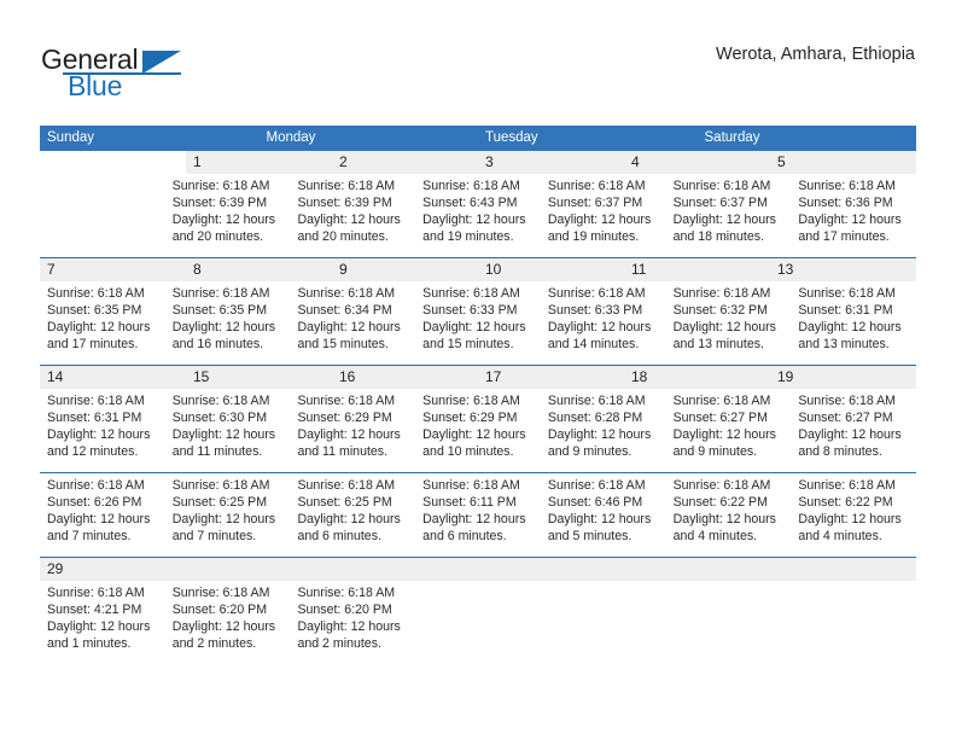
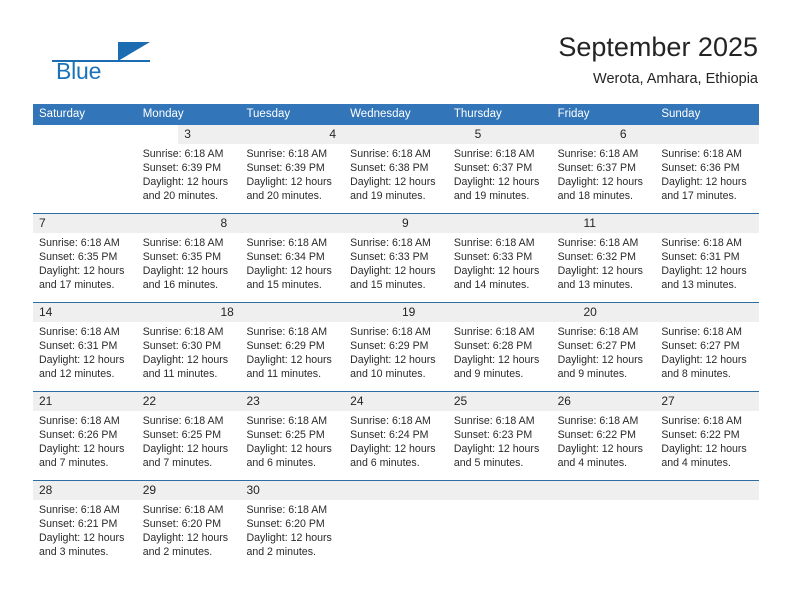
- General
  Blue
+ September 2025
  Werota, Amhara, Ethiopia
- Sunday
+ Saturday
  Monday
  Tuesday
+ Wednesday
+ Thursday
+ Friday
- Saturday
+ Sunday
- 1
- 2
  3
  4
  5
+ 6
  Sunrise: 6:18 AM
  Sunset: 6:39 PM
  Daylight: 12 hours
  and 20 minutes.
  Sunrise: 6:18 AM
  Sunset: 6:39 PM
  Daylight: 12 hours
  and 20 minutes.
  Sunrise: 6:18 AM
- Sunset: 6:43 PM
+ Sunset: 6:38 PM
  Daylight: 12 hours
  and 19 minutes.
  Sunrise: 6:18 AM
  Sunset: 6:37 PM
  Daylight: 12 hours
  and 19 minutes.
  Sunrise: 6:18 AM
  Sunset: 6:37 PM
  Daylight: 12 hours
  and 18 minutes.
  Sunrise: 6:18 AM
  Sunset: 6:36 PM
  Daylight: 12 hours
  and 17 minutes.
  7
  8
  9
- 10
  11
- 13
  Sunrise: 6:18 AM
  Sunset: 6:35 PM
  Daylight: 12 hours
  and 17 minutes.
  Sunrise: 6:18 AM
  Sunset: 6:35 PM
  Daylight: 12 hours
  and 16 minutes.
  Sunrise: 6:18 AM
  Sunset: 6:34 PM
  Daylight: 12 hours
  and 15 minutes.
  Sunrise: 6:18 AM
  Sunset: 6:33 PM
  Daylight: 12 hours
  and 15 minutes.
  Sunrise: 6:18 AM
  Sunset: 6:33 PM
  Daylight: 12 hours
  and 14 minutes.
  Sunrise: 6:18 AM
  Sunset: 6:32 PM
  Daylight: 12 hours
  and 13 minutes.
  Sunrise: 6:18 AM
  Sunset: 6:31 PM
  Daylight: 12 hours
  and 13 minutes.
  14
- 15
- 16
- 17
  18
  19
+ 20
  Sunrise: 6:18 AM
  Sunset: 6:31 PM
  Daylight: 12 hours
  and 12 minutes.
  Sunrise: 6:18 AM
  Sunset: 6:30 PM
  Daylight: 12 hours
  and 11 minutes.
  Sunrise: 6:18 AM
  Sunset: 6:29 PM
  Daylight: 12 hours
  and 11 minutes.
  Sunrise: 6:18 AM
  Sunset: 6:29 PM
  Daylight: 12 hours
  and 10 minutes.
  Sunrise: 6:18 AM
  Sunset: 6:28 PM
  Daylight: 12 hours
  and 9 minutes.
  Sunrise: 6:18 AM
  Sunset: 6:27 PM
  Daylight: 12 hours
  and 9 minutes.
  Sunrise: 6:18 AM
  Sunset: 6:27 PM
  Daylight: 12 hours
  and 8 minutes.
+ 21
+ 22
+ 23
+ 24
+ 25
+ 26
+ 27
  Sunrise: 6:18 AM
  Sunset: 6:26 PM
  Daylight: 12 hours
  and 7 minutes.
  Sunrise: 6:18 AM
  Sunset: 6:25 PM
  Daylight: 12 hours
  and 7 minutes.
  Sunrise: 6:18 AM
  Sunset: 6:25 PM
  Daylight: 12 hours
  and 6 minutes.
  Sunrise: 6:18 AM
- Sunset: 6:11 PM
+ Sunset: 6:24 PM
  Daylight: 12 hours
  and 6 minutes.
  Sunrise: 6:18 AM
- Sunset: 6:46 PM
+ Sunset: 6:23 PM
  Daylight: 12 hours
  and 5 minutes.
  Sunrise: 6:18 AM
  Sunset: 6:22 PM
  Daylight: 12 hours
  and 4 minutes.
  Sunrise: 6:18 AM
  Sunset: 6:22 PM
  Daylight: 12 hours
  and 4 minutes.
+ 28
  29
+ 30
  Sunrise: 6:18 AM
- Sunset: 4:21 PM
+ Sunset: 6:21 PM
  Daylight: 12 hours
- and 1 minutes.
+ and 3 minutes.
  Sunrise: 6:18 AM
  Sunset: 6:20 PM
  Daylight: 12 hours
  and 2 minutes.
  Sunrise: 6:18 AM
  Sunset: 6:20 PM
  Daylight: 12 hours
  and 2 minutes.
